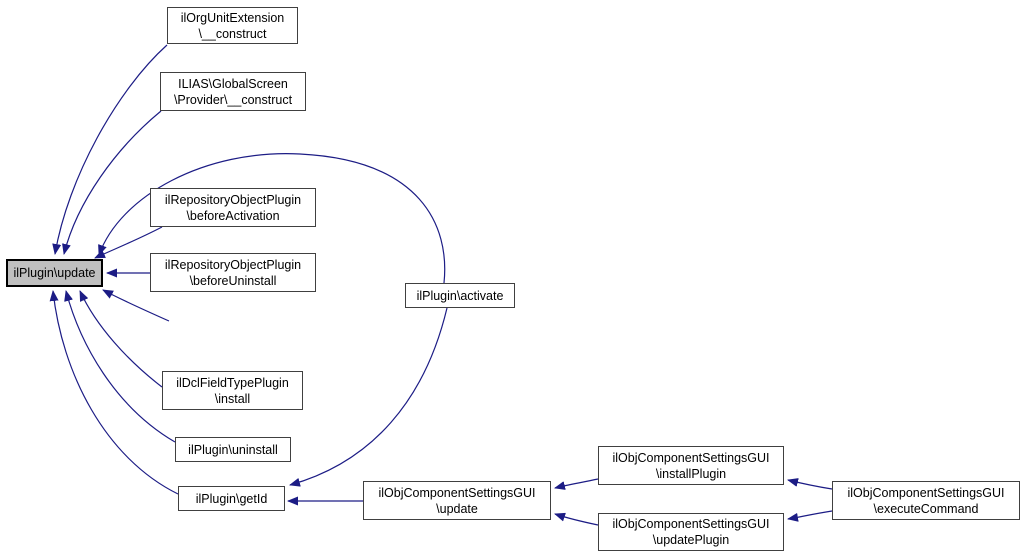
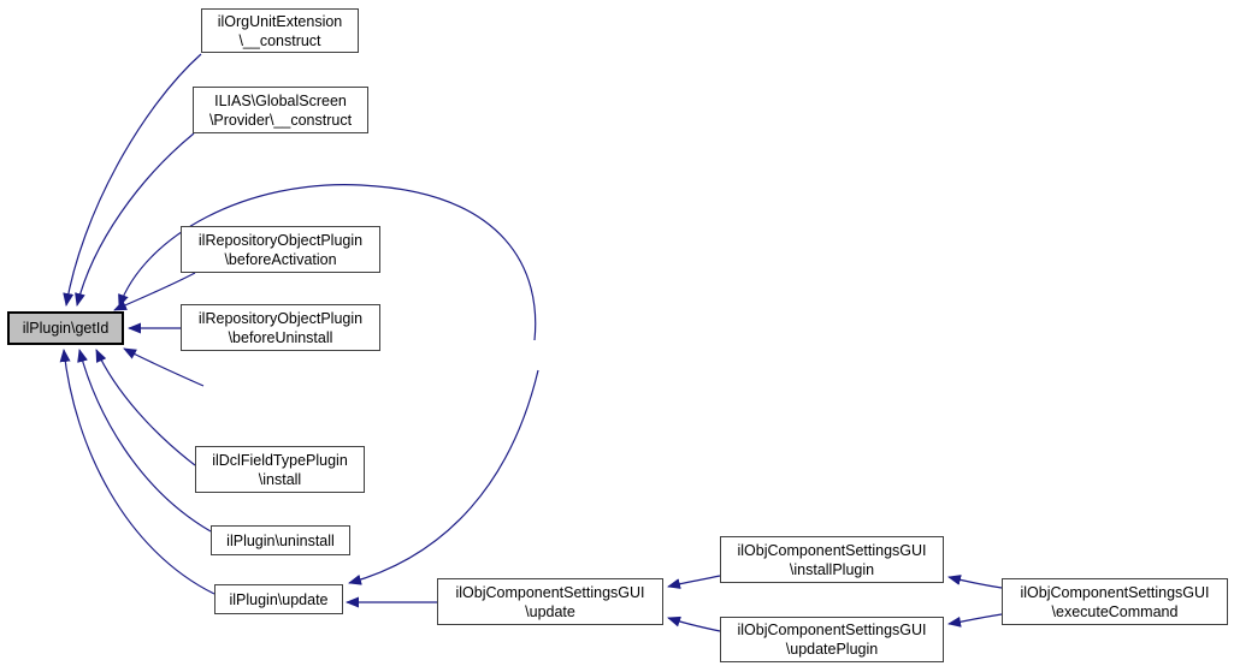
  ilOrgUnitExtension
  \__construct
  ILIAS\GlobalScreen
  \Provider\__construct
  ilRepositoryObjectPlugin
  \beforeActivation
- ilPlugin\update
+ ilPlugin\getId
  ilRepositoryObjectPlugin
  \beforeUninstall
  ilDclFieldTypePlugin
  \install
  ilPlugin\uninstall
- ilPlugin\getId
+ ilPlugin\update
- ilPlugin\activate
  ilObjComponentSettingsGUI
  \update
  ilObjComponentSettingsGUI
  \installPlugin
  ilObjComponentSettingsGUI
  \updatePlugin
  ilObjComponentSettingsGUI
  \executeCommand
